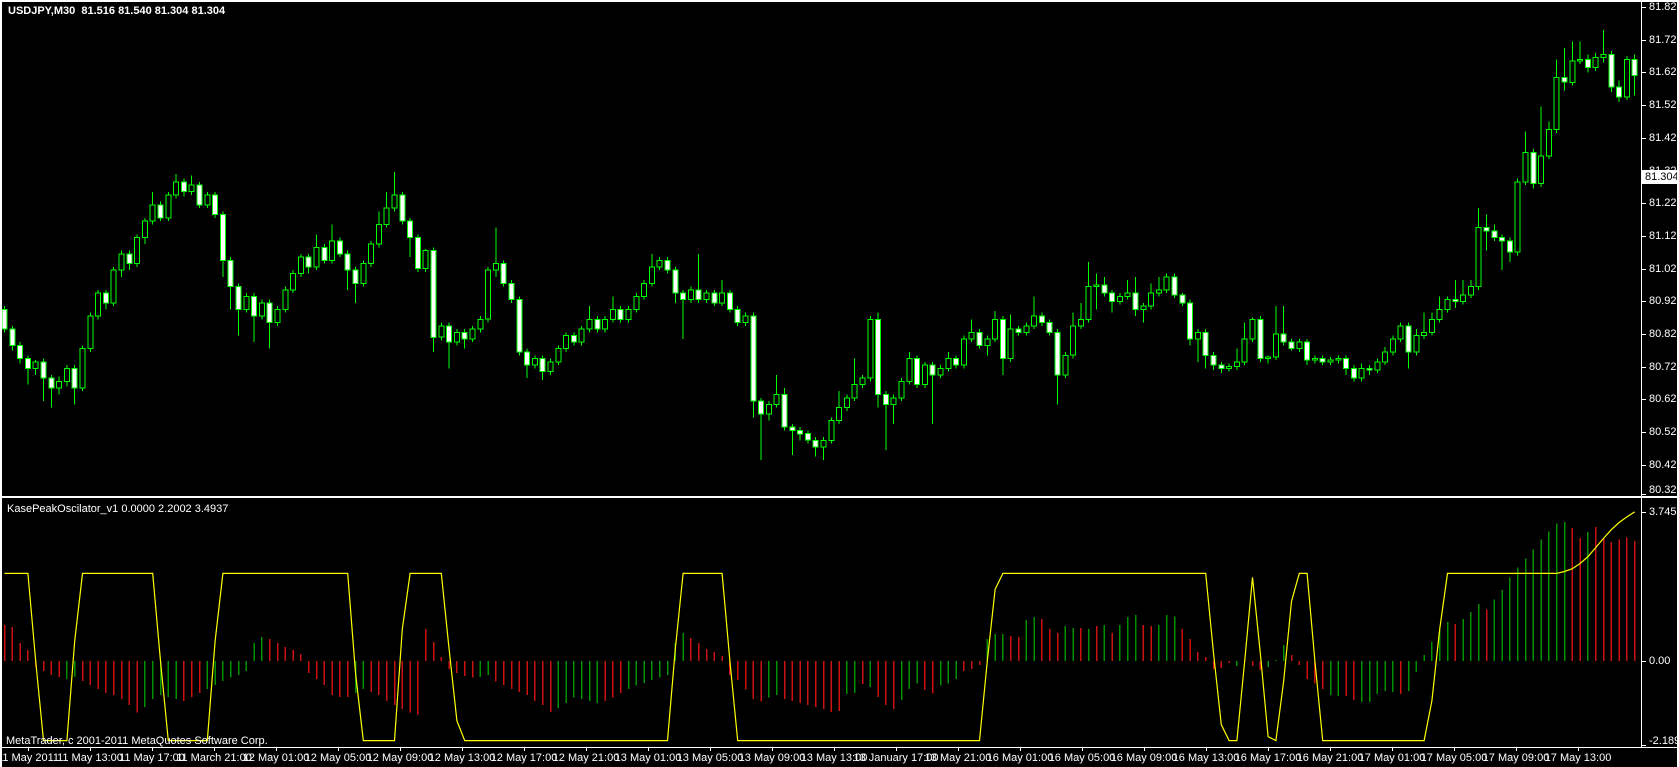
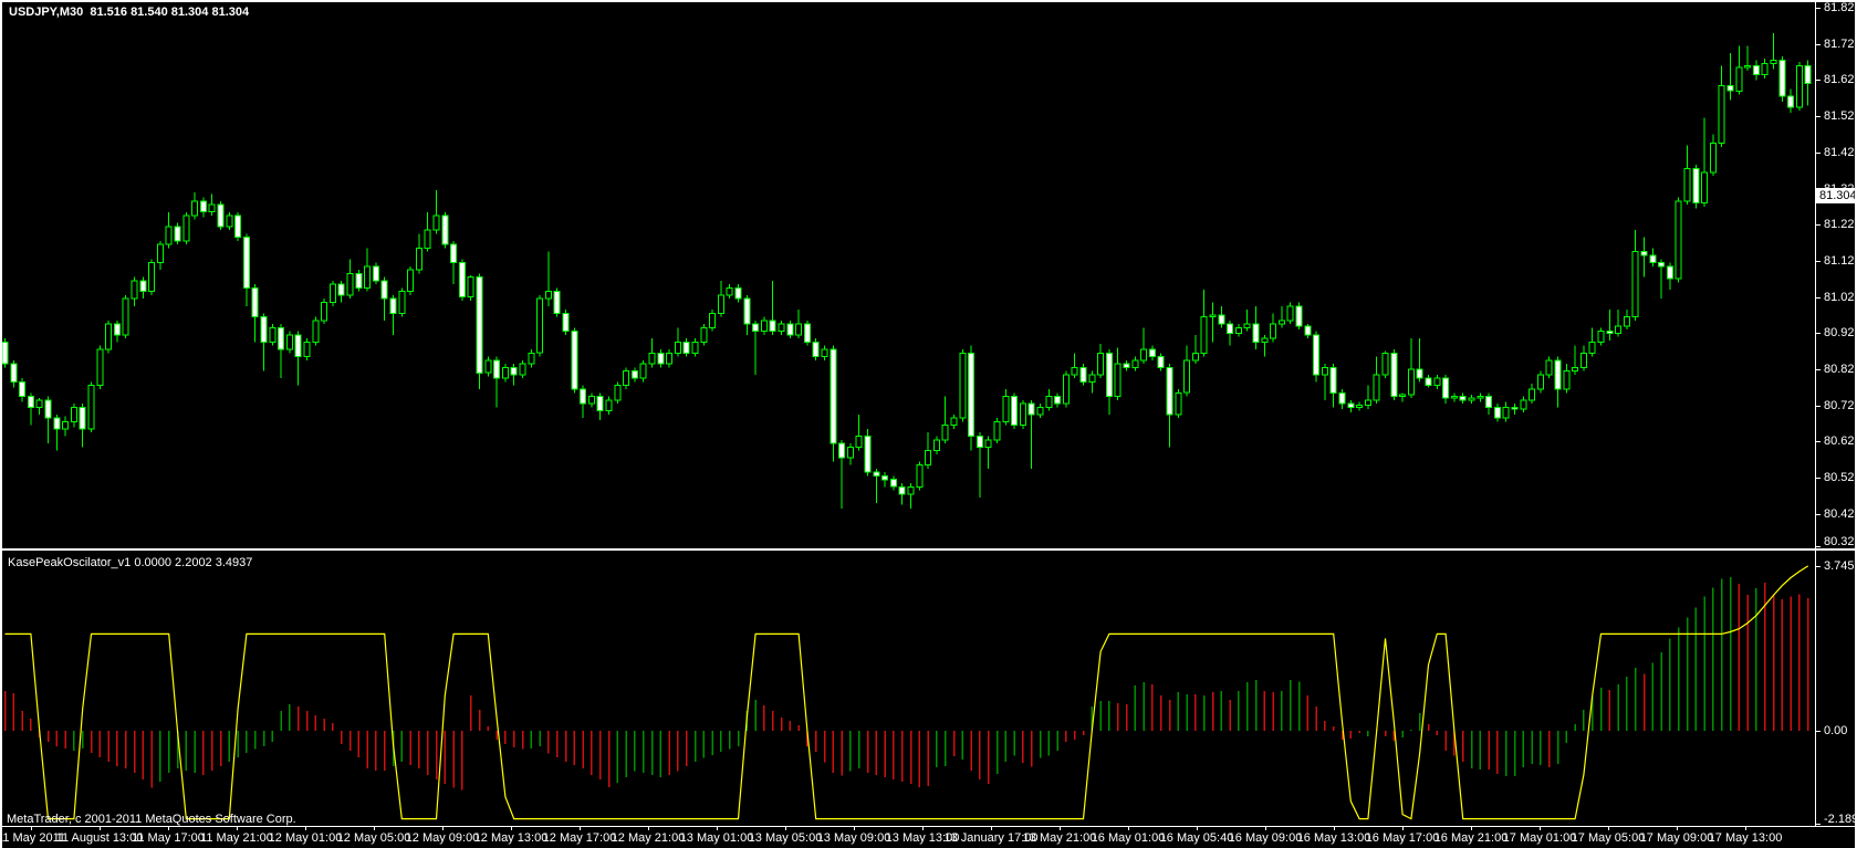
  USDJPY,M30 81.516 81.540 81.304 81.304
  KasePeakOscilator_v1 0.0000 2.2002 3.4937
  MetaTrader, c 2001-2011 MetaQuotes Software Corp.
  81.82
  81.72
  81.62
  81.52
  81.42
  81.22
  81.12
  81.02
  80.92
  80.82
  80.72
  80.62
  80.52
  80.42
  80.32
  81.304
  3.745
  0.00
  -2.18
  1 May 2011
- 11 May 13:00
+ 11 August 13:00
  11 May 17:00
- 11 March 21:00
+ 11 May 21:00
  12 May 01:00
  12 May 05:00
  12 May 09:00
  12 May 13:00
  12 May 17:00
  12 May 21:00
  13 May 01:00
  13 May 05:00
  13 May 09:00
  13 May 13:00
  13 January 17:00
  13 May 21:00
  16 May 01:00
- 16 May 05:00
+ 16 May 05:40
  16 May 09:00
  16 May 13:00
  16 May 17:00
  16 May 21:00
  17 May 01:00
  17 May 05:00
  17 May 09:00
  17 May 13:00
